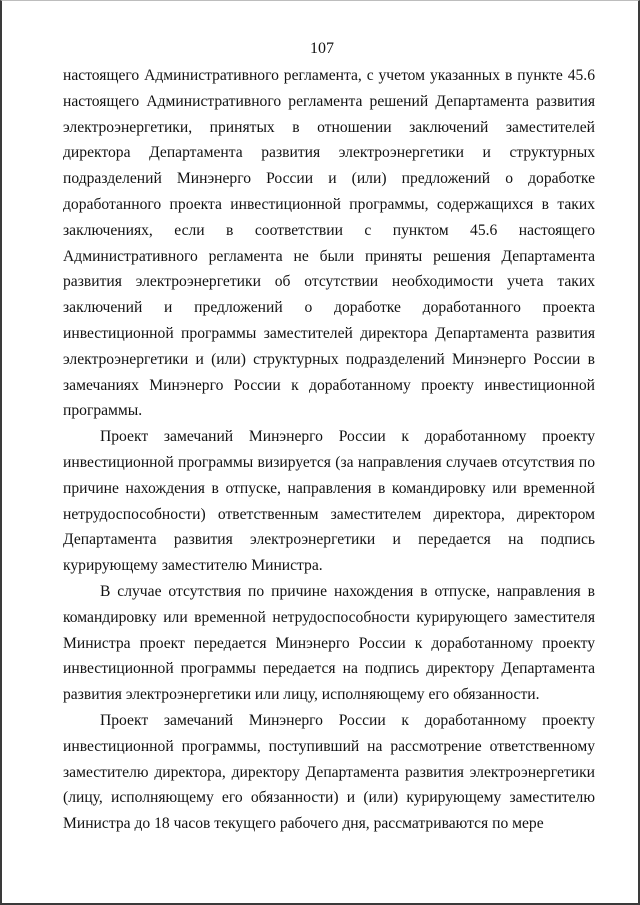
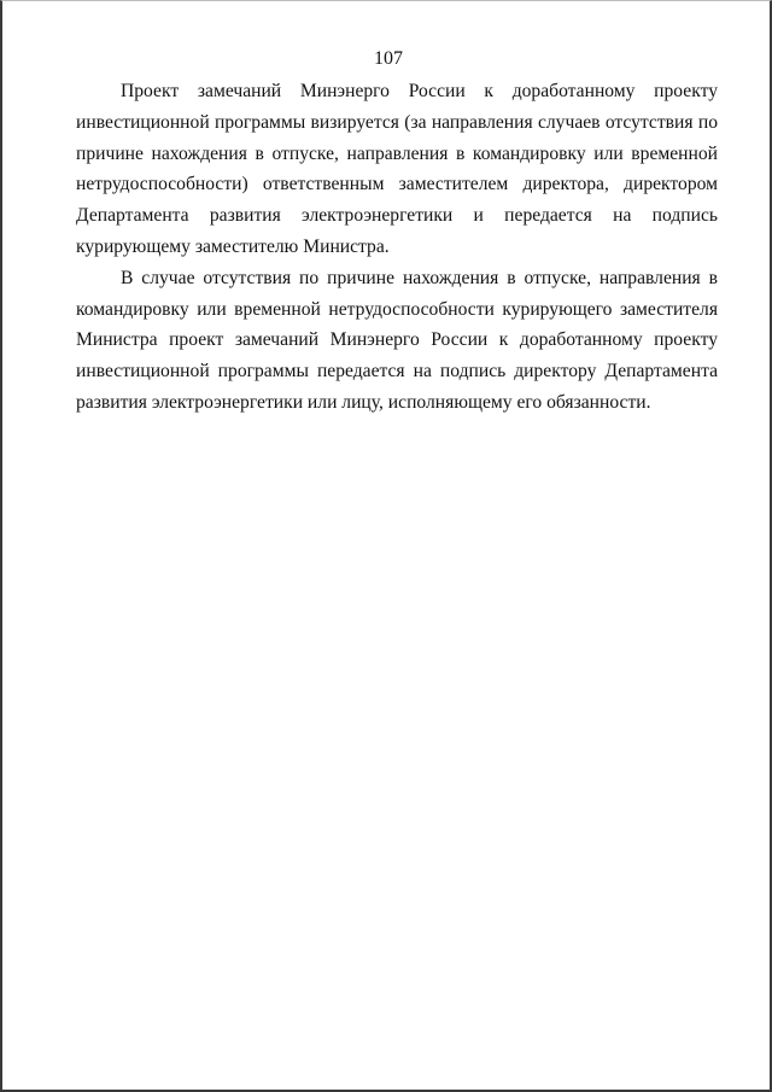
  107
- настоящего Административного регламента, с учетом указанных в пункте 45.6 настоящего Административного регламента решений Департамента развития электроэнергетики, принятых в отношении заключений заместителей директора Департамента развития электроэнергетики и структурных подразделений Минэнерго России и (или) предложений о доработке доработанного проекта инвестиционной программы, содержащихся в таких заключениях, если в соответствии с пунктом 45.6 настоящего Административного регламента не были приняты решения Департамента развития электроэнергетики об отсутствии необходимости учета таких заключений и предложений о доработке доработанного проекта инвестиционной программы заместителей директора Департамента развития электроэнергетики и (или) структурных подразделений Минэнерго России в замечаниях Минэнерго России к доработанному проекту инвестиционной программы.
  Проект замечаний Минэнерго России к доработанному проекту инвестиционной программы визируется (за направления случаев отсутствия по причине нахождения в отпуске, направления в командировку или временной нетрудоспособности) ответственным заместителем директора, директором Департамента развития электроэнергетики и передается на подпись курирующему заместителю Министра.
- В случае отсутствия по причине нахождения в отпуске, направления в командировку или временной нетрудоспособности курирующего заместителя Министра проект передается Минэнерго России к доработанному проекту инвестиционной программы передается на подпись директору Департамента развития электроэнергетики или лицу, исполняющему его обязанности.
+ В случае отсутствия по причине нахождения в отпуске, направления в командировку или временной нетрудоспособности курирующего заместителя Министра проект замечаний Минэнерго России к доработанному проекту инвестиционной программы передается на подпись директору Департамента развития электроэнергетики или лицу, исполняющему его обязанности.
- Проект замечаний Минэнерго России к доработанному проекту инвестиционной программы, поступивший на рассмотрение ответственному заместителю директора, директору Департамента развития электроэнергетики (лицу, исполняющему его обязанности) и (или) курирующему заместителю Министра до 18 часов текущего рабочего дня, рассматриваются по мере
